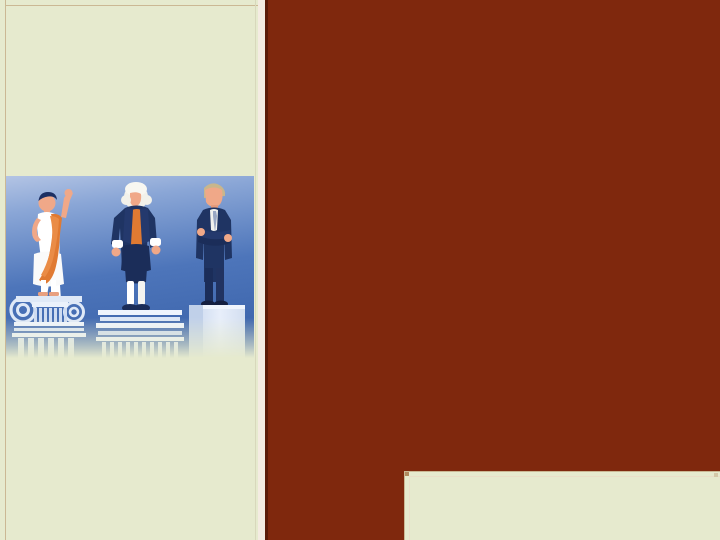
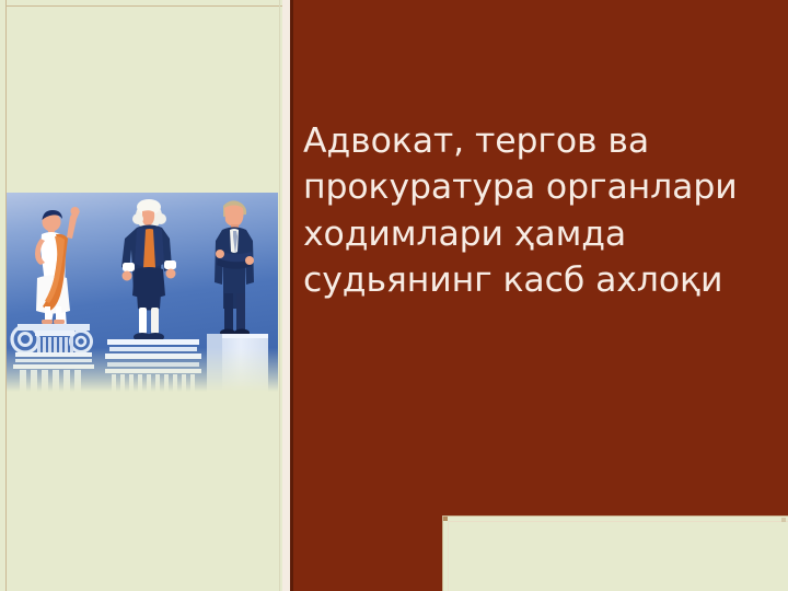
+ Адвокат, тергов ва прокуратура органлари ходимлари ҳамда судьянинг касб ахлоқи
